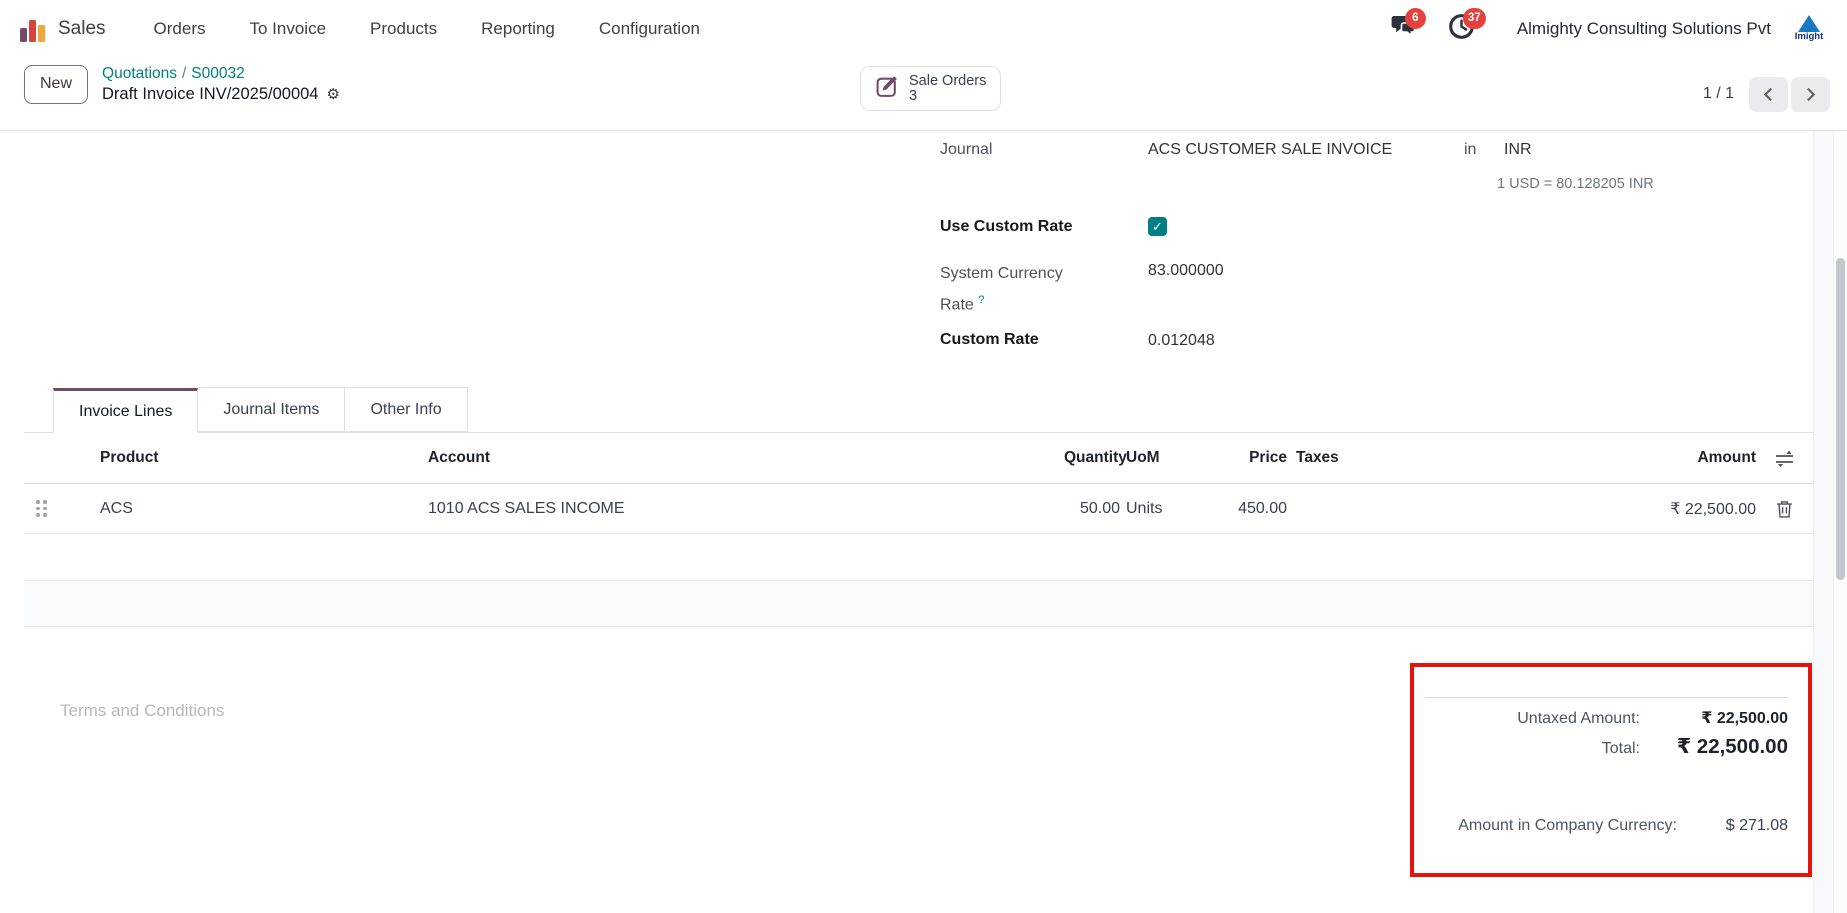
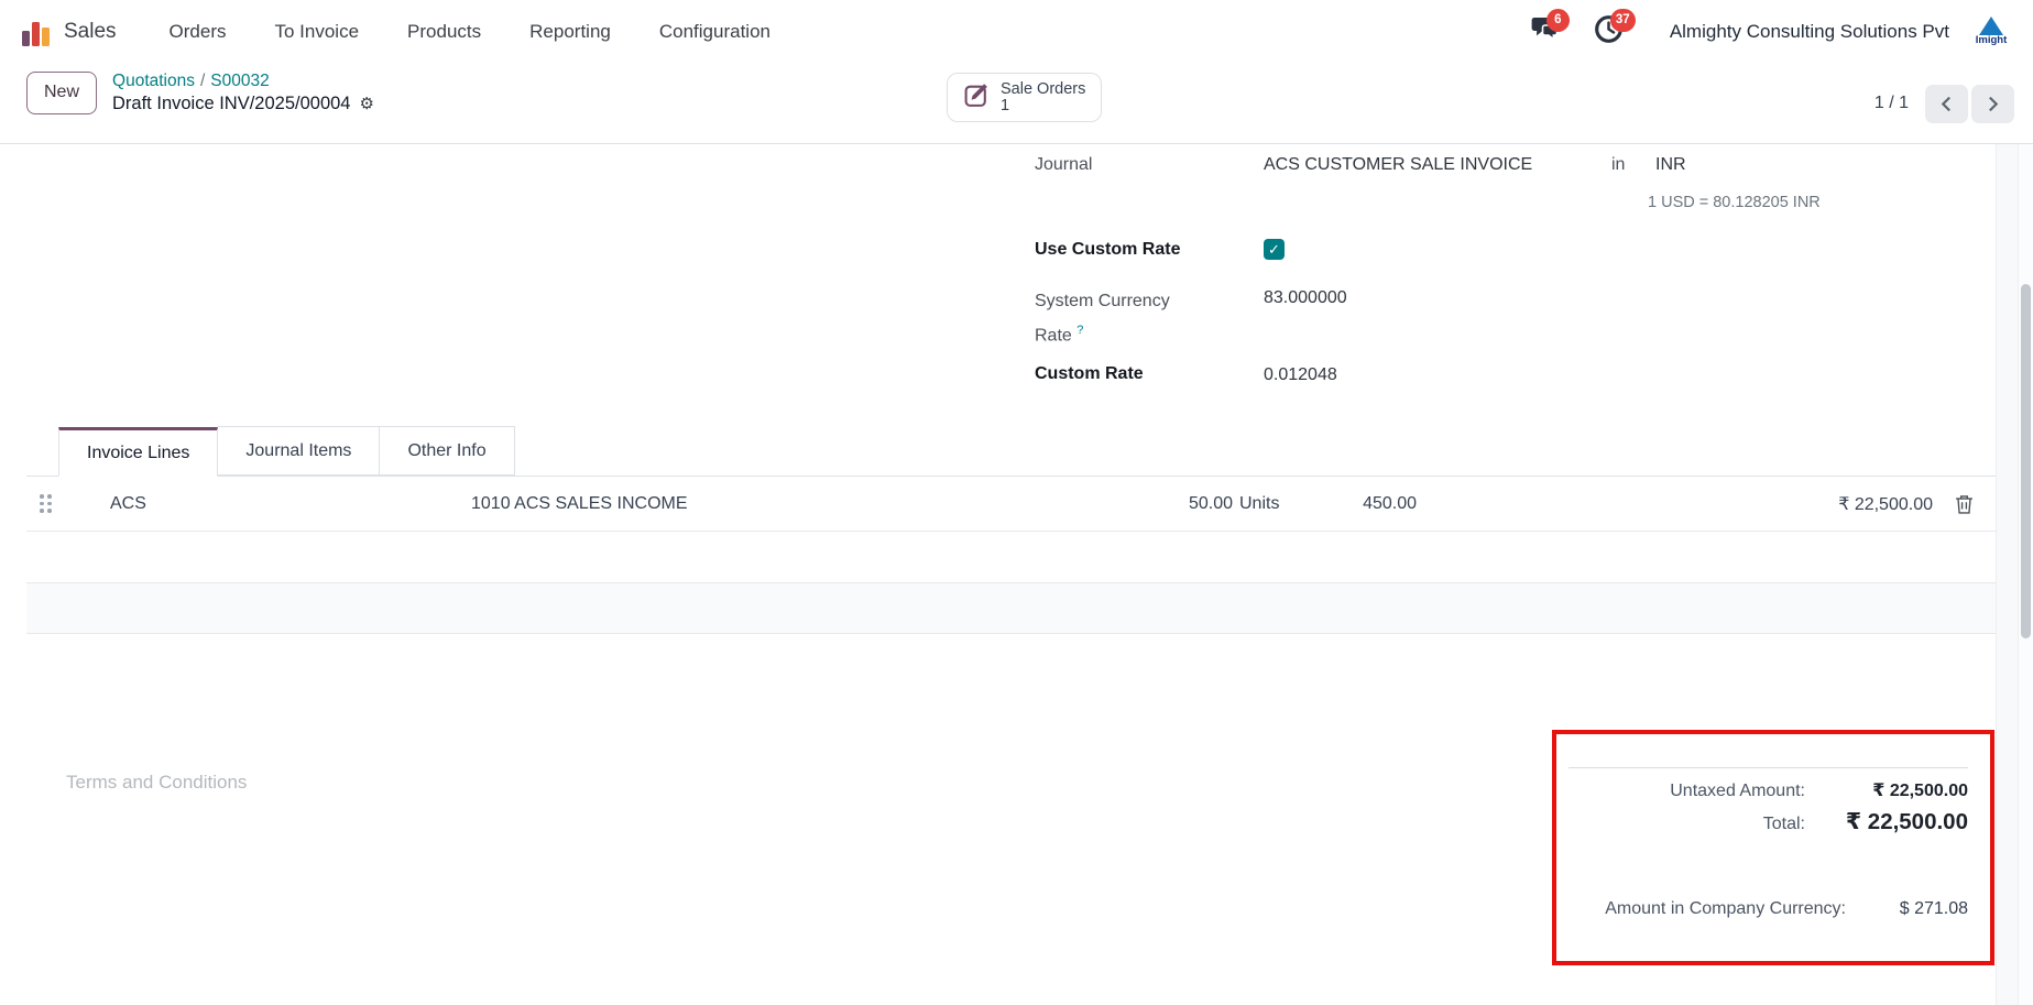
  Sales
  Orders
  To Invoice
  Products
  Reporting
  Configuration
  6
  37
  Almighty Consulting Solutions Pvt
  Imight
  New
  Quotations / S00032
  Draft Invoice INV/2025/00004
  ⚙
  Sale Orders
- 3
+ 1
  1 / 1
  Journal
  ACS CUSTOMER SALE INVOICE
  in
  INR
  1 USD = 80.128205 INR
  Use Custom Rate
  ✓
  System Currency Rate ?
  83.000000
  Custom Rate
  0.012048
  Invoice Lines
  Journal Items
  Other Info
- Product
- Account
- Quantity
- UoM
- Price
- Taxes
- Amount
  ACS
  1010 ACS SALES INCOME
  50.00
  Units
  450.00
  ₹ 22,500.00
  Terms and Conditions
  Untaxed Amount:
  ₹ 22,500.00
  Total:
  ₹ 22,500.00
  Amount in Company Currency:
  $ 271.08
